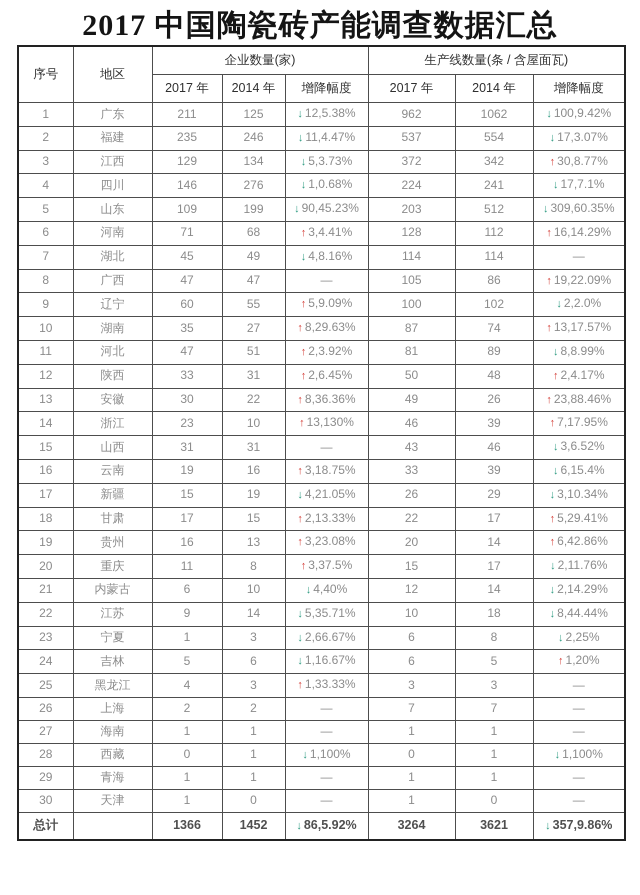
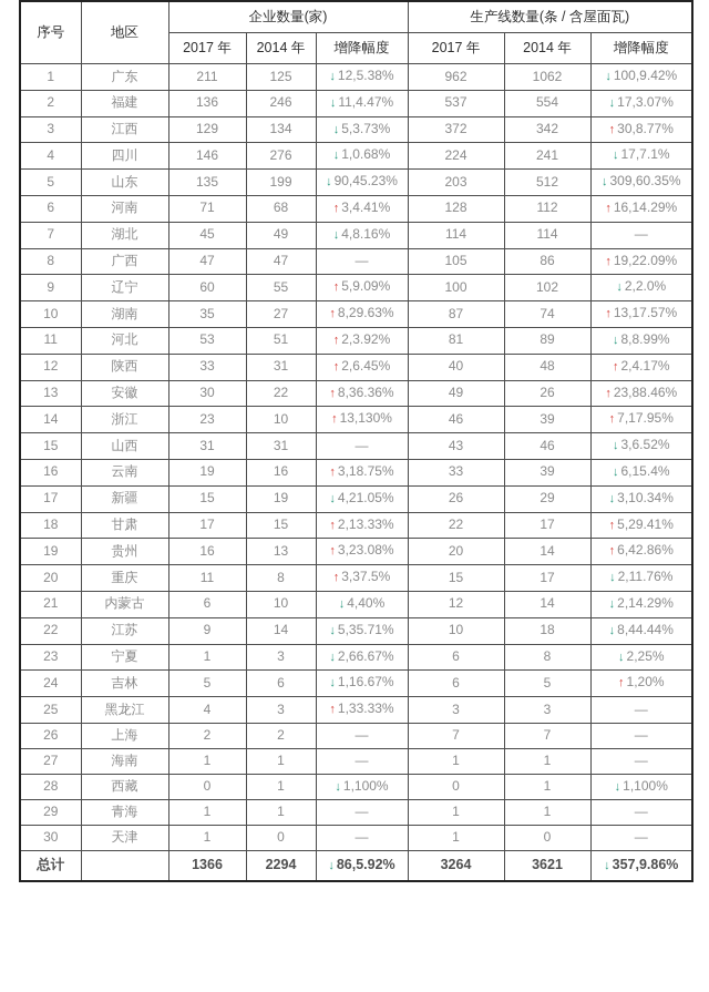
- 2017 中国陶瓷砖产能调查数据汇总
  序号	地区	企业数量(家)	生产线数量(条 / 含屋面瓦)
  2017 年	2014 年	增降幅度	2017 年	2014 年	增降幅度
  1	广东	211	125	↓ 12,5.38%	962	1062	↓ 100,9.42%
- 2	福建	235	246	↓ 11,4.47%	537	554	↓ 17,3.07%
+ 2	福建	136	246	↓ 11,4.47%	537	554	↓ 17,3.07%
  3	江西	129	134	↓ 5,3.73%	372	342	↑ 30,8.77%
  4	四川	146	276	↓ 1,0.68%	224	241	↓ 17,7.1%
- 5	山东	109	199	↓ 90,45.23%	203	512	↓ 309,60.35%
+ 5	山东	135	199	↓ 90,45.23%	203	512	↓ 309,60.35%
  6	河南	71	68	↑ 3,4.41%	128	112	↑ 16,14.29%
  7	湖北	45	49	↓ 4,8.16%	114	114	—
  8	广西	47	47	—	105	86	↑ 19,22.09%
  9	辽宁	60	55	↑ 5,9.09%	100	102	↓ 2,2.0%
  10	湖南	35	27	↑ 8,29.63%	87	74	↑ 13,17.57%
- 11	河北	47	51	↑ 2,3.92%	81	89	↓ 8,8.99%
+ 11	河北	53	51	↑ 2,3.92%	81	89	↓ 8,8.99%
- 12	陕西	33	31	↑ 2,6.45%	50	48	↑ 2,4.17%
+ 12	陕西	33	31	↑ 2,6.45%	40	48	↑ 2,4.17%
  13	安徽	30	22	↑ 8,36.36%	49	26	↑ 23,88.46%
  14	浙江	23	10	↑ 13,130%	46	39	↑ 7,17.95%
  15	山西	31	31	—	43	46	↓ 3,6.52%
  16	云南	19	16	↑ 3,18.75%	33	39	↓ 6,15.4%
  17	新疆	15	19	↓ 4,21.05%	26	29	↓ 3,10.34%
  18	甘肃	17	15	↑ 2,13.33%	22	17	↑ 5,29.41%
  19	贵州	16	13	↑ 3,23.08%	20	14	↑ 6,42.86%
  20	重庆	11	8	↑ 3,37.5%	15	17	↓ 2,11.76%
  21	内蒙古	6	10	↓ 4,40%	12	14	↓ 2,14.29%
  22	江苏	9	14	↓ 5,35.71%	10	18	↓ 8,44.44%
  23	宁夏	1	3	↓ 2,66.67%	6	8	↓ 2,25%
  24	吉林	5	6	↓ 1,16.67%	6	5	↑ 1,20%
  25	黑龙江	4	3	↑ 1,33.33%	3	3	—
  26	上海	2	2	—	7	7	—
  27	海南	1	1	—	1	1	—
  28	西藏	0	1	↓ 1,100%	0	1	↓ 1,100%
  29	青海	1	1	—	1	1	—
  30	天津	1	0	—	1	0	—
- 总计		1366	1452	↓ 86,5.92%	3264	3621	↓ 357,9.86%
+ 总计		1366	2294	↓ 86,5.92%	3264	3621	↓ 357,9.86%
